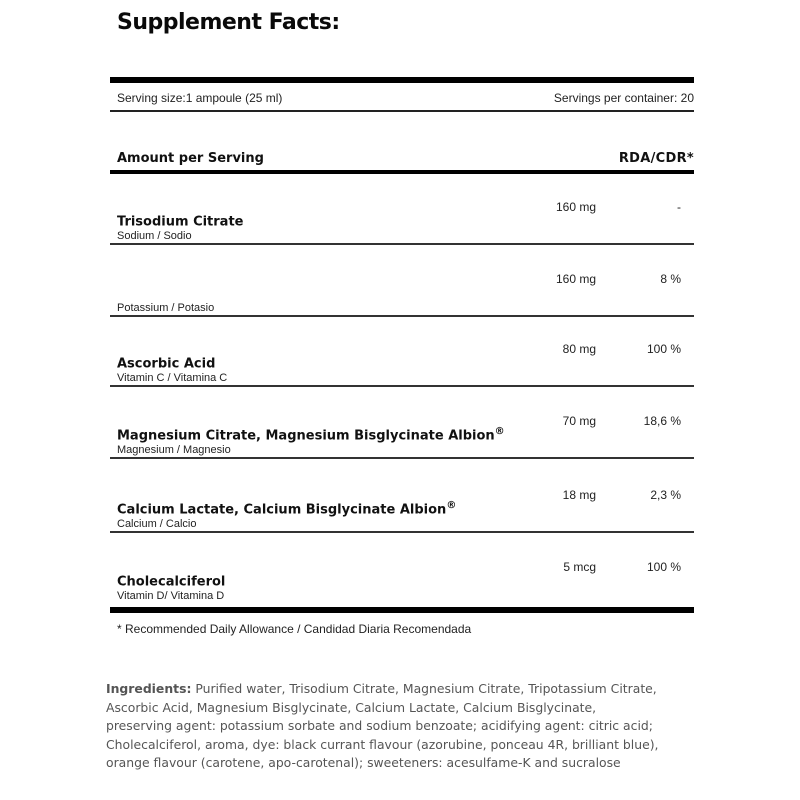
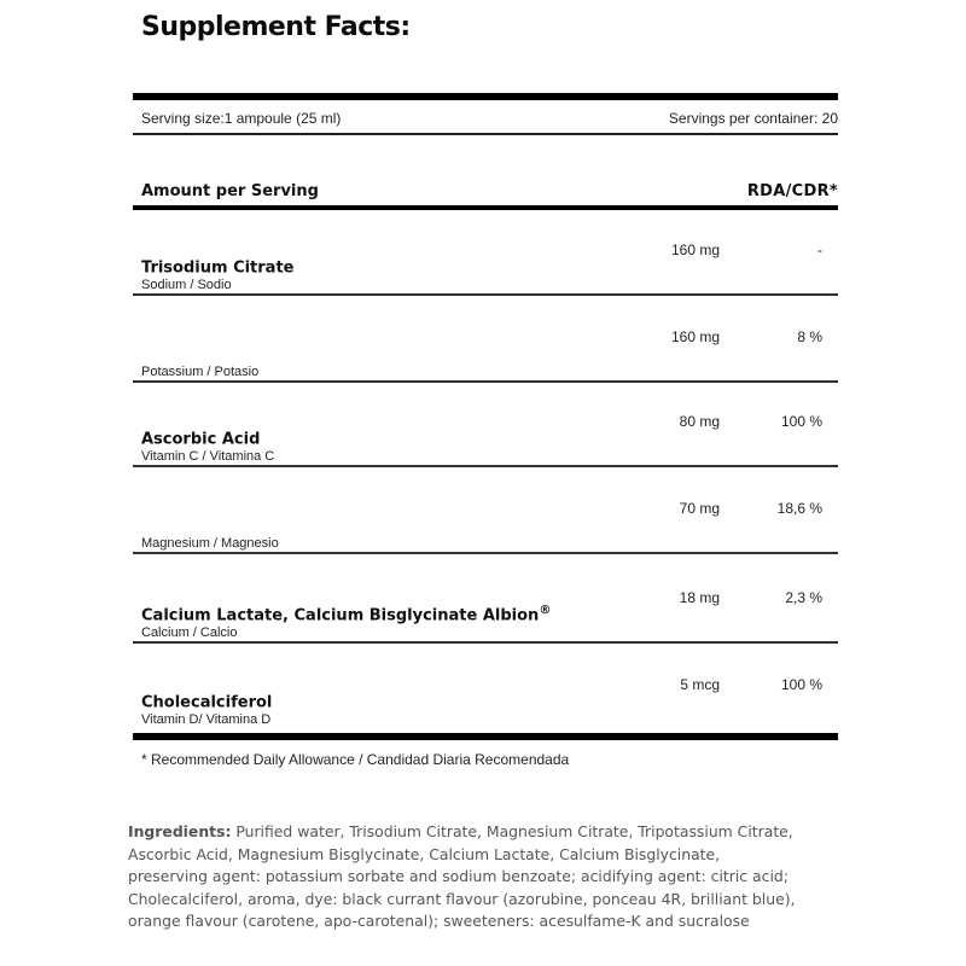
  Supplement Facts:
  Serving size:1 ampoule (25 ml)
  Servings per container: 20
  Amount per Serving
  RDA/CDR*
  160 mg
  -
  Trisodium Citrate
  Sodium / Sodio
  160 mg
  8 %
  Potassium / Potasio
  80 mg
  100 %
  Ascorbic Acid
  Vitamin C / Vitamina C
  70 mg
  18,6 %
- Magnesium Citrate, Magnesium Bisglycinate Albion®
  Magnesium / Magnesio
  18 mg
  2,3 %
  Calcium Lactate, Calcium Bisglycinate Albion®
  Calcium / Calcio
  5 mcg
  100 %
  Cholecalciferol
  Vitamin D/ Vitamina D
  * Recommended Daily Allowance / Candidad Diaria Recomendada
  Ingredients: Purified water, Trisodium Citrate, Magnesium Citrate, Tripotassium Citrate, Ascorbic Acid, Magnesium Bisglycinate, Calcium Lactate, Calcium Bisglycinate, preserving agent: potassium sorbate and sodium benzoate; acidifying agent: citric acid; Cholecalciferol, aroma, dye: black currant flavour (azorubine, ponceau 4R, brilliant blue), orange flavour (carotene, apo-carotenal); sweeteners: acesulfame-K and sucralose
